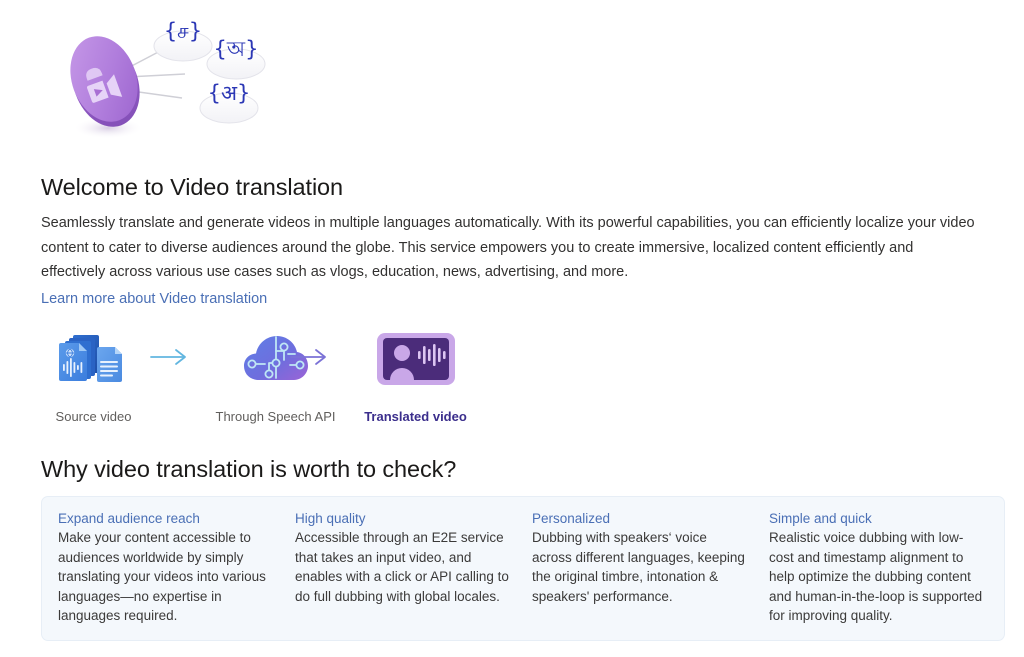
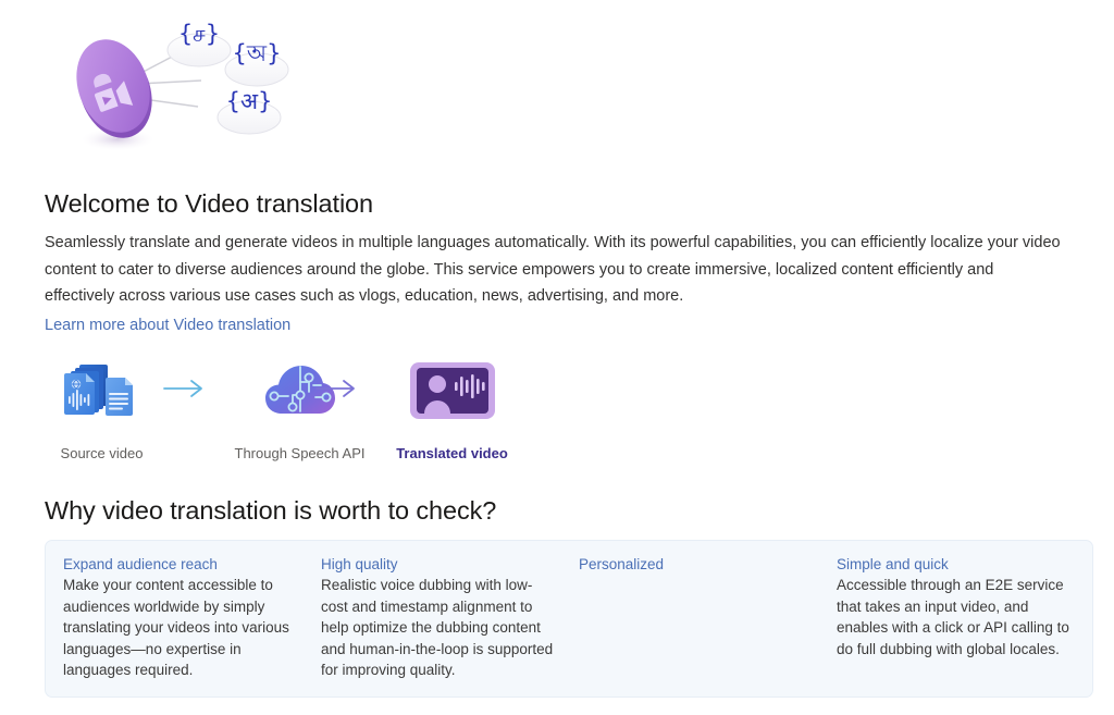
  {ச}
  {অ}
  {अ}
  Welcome to Video translation
  Seamlessly translate and generate videos in multiple languages automatically. With its powerful capabilities, you can efficiently localize your video content to cater to diverse audiences around the globe. This service empowers you to create immersive, localized content efficiently and effectively across various use cases such as vlogs, education, news, advertising, and more.
  Learn more about Video translation
  Source video
  Through Speech API
  Translated video
  Why video translation is worth to check?
  Expand audience reach
  Make your content accessible to audiences worldwide by simply translating your videos into various languages—no expertise in languages required.
  High quality
- Accessible through an E2E service that takes an input video, and enables with a click or API calling to do full dubbing with global locales.
+ Realistic voice dubbing with low-cost and timestamp alignment to help optimize the dubbing content and human-in-the-loop is supported for improving quality.
  Personalized
- Dubbing with speakers‘ voice across different languages, keeping the original timbre, intonation & speakers' performance.
  Simple and quick
- Realistic voice dubbing with low-cost and timestamp alignment to help optimize the dubbing content and human-in-the-loop is supported for improving quality.
+ Accessible through an E2E service that takes an input video, and enables with a click or API calling to do full dubbing with global locales.
